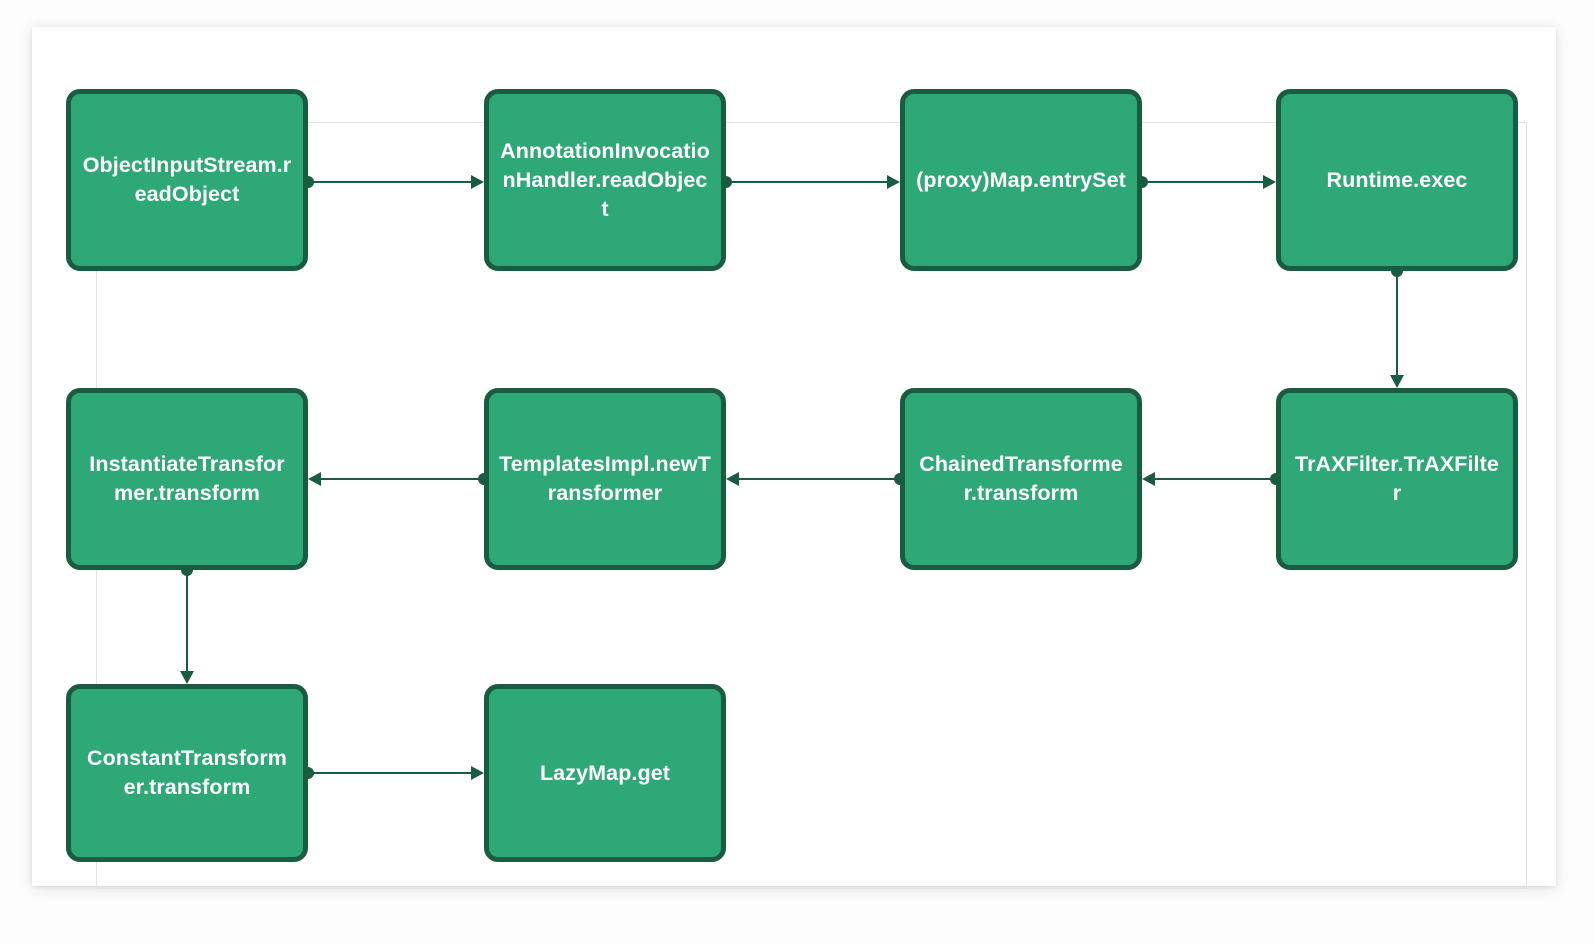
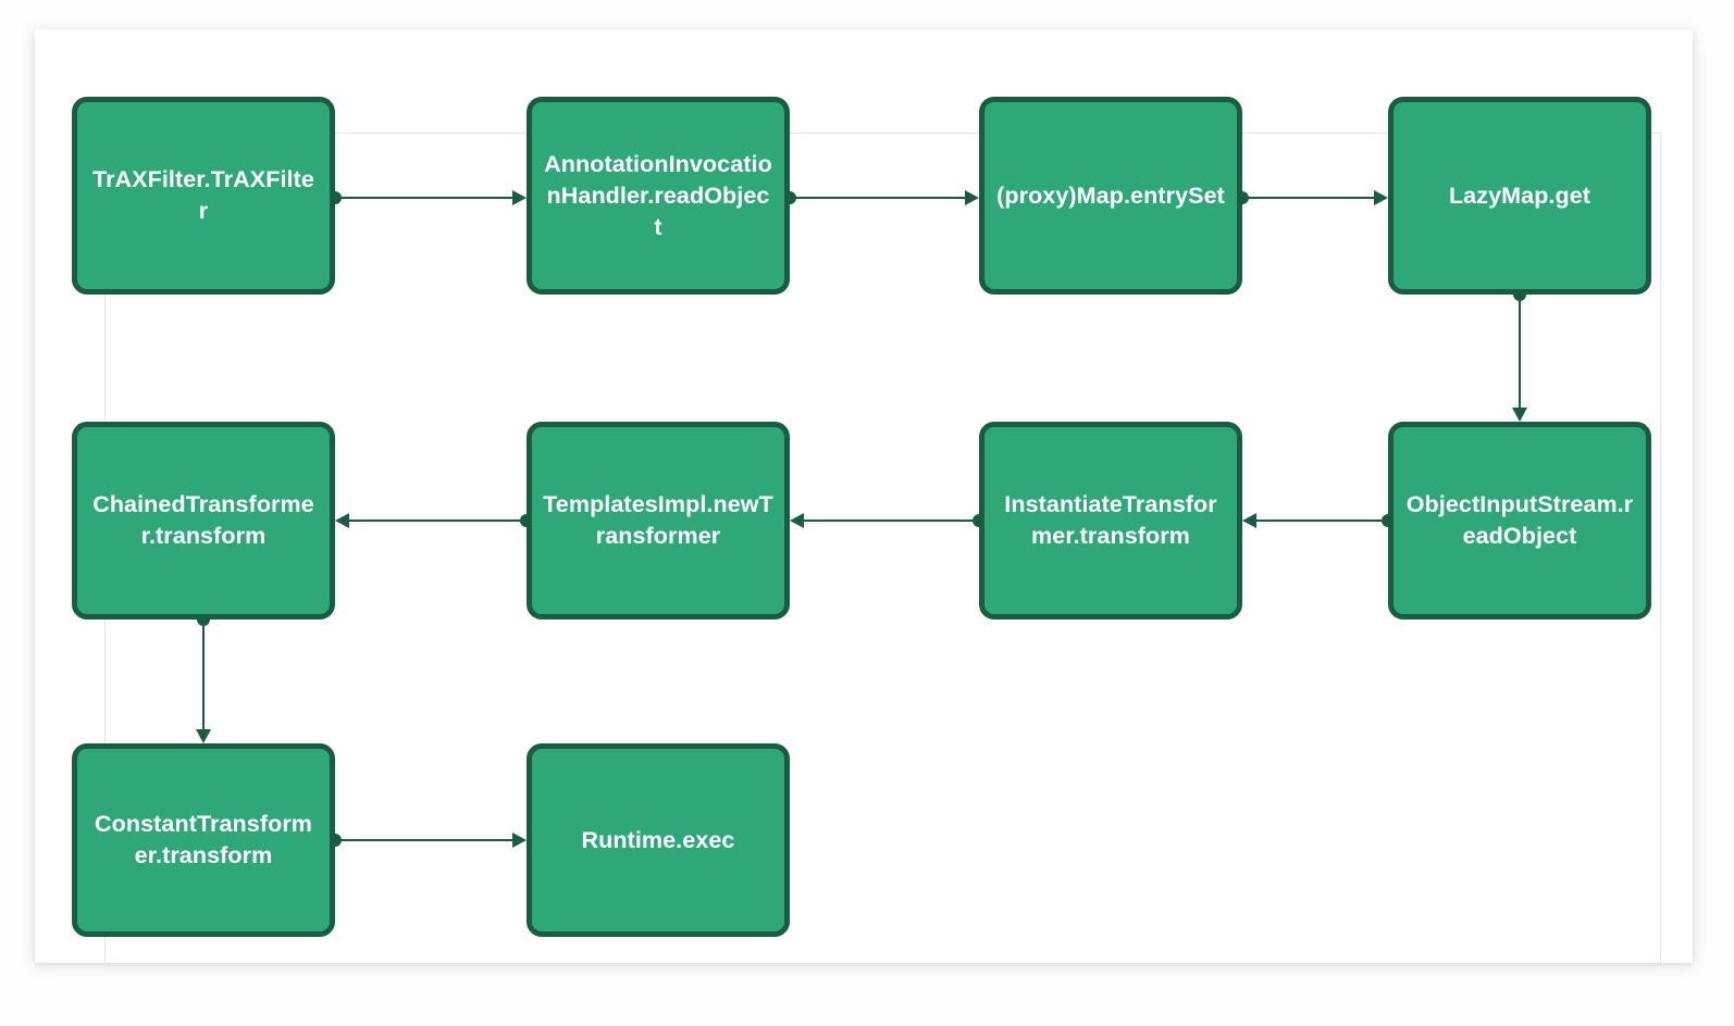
- ObjectInputStream.readObject
+ TrAXFilter.TrAXFilter
  AnnotationInvocationHandler.readObject
  (proxy)Map.entrySet
- Runtime.exec
+ LazyMap.get
- TrAXFilter.TrAXFilter
+ ObjectInputStream.readObject
- ChainedTransformer.transform
+ InstantiateTransformer.transform
  TemplatesImpl.newTransformer
- InstantiateTransformer.transform
+ ChainedTransformer.transform
  ConstantTransformer.transform
- LazyMap.get
+ Runtime.exec
